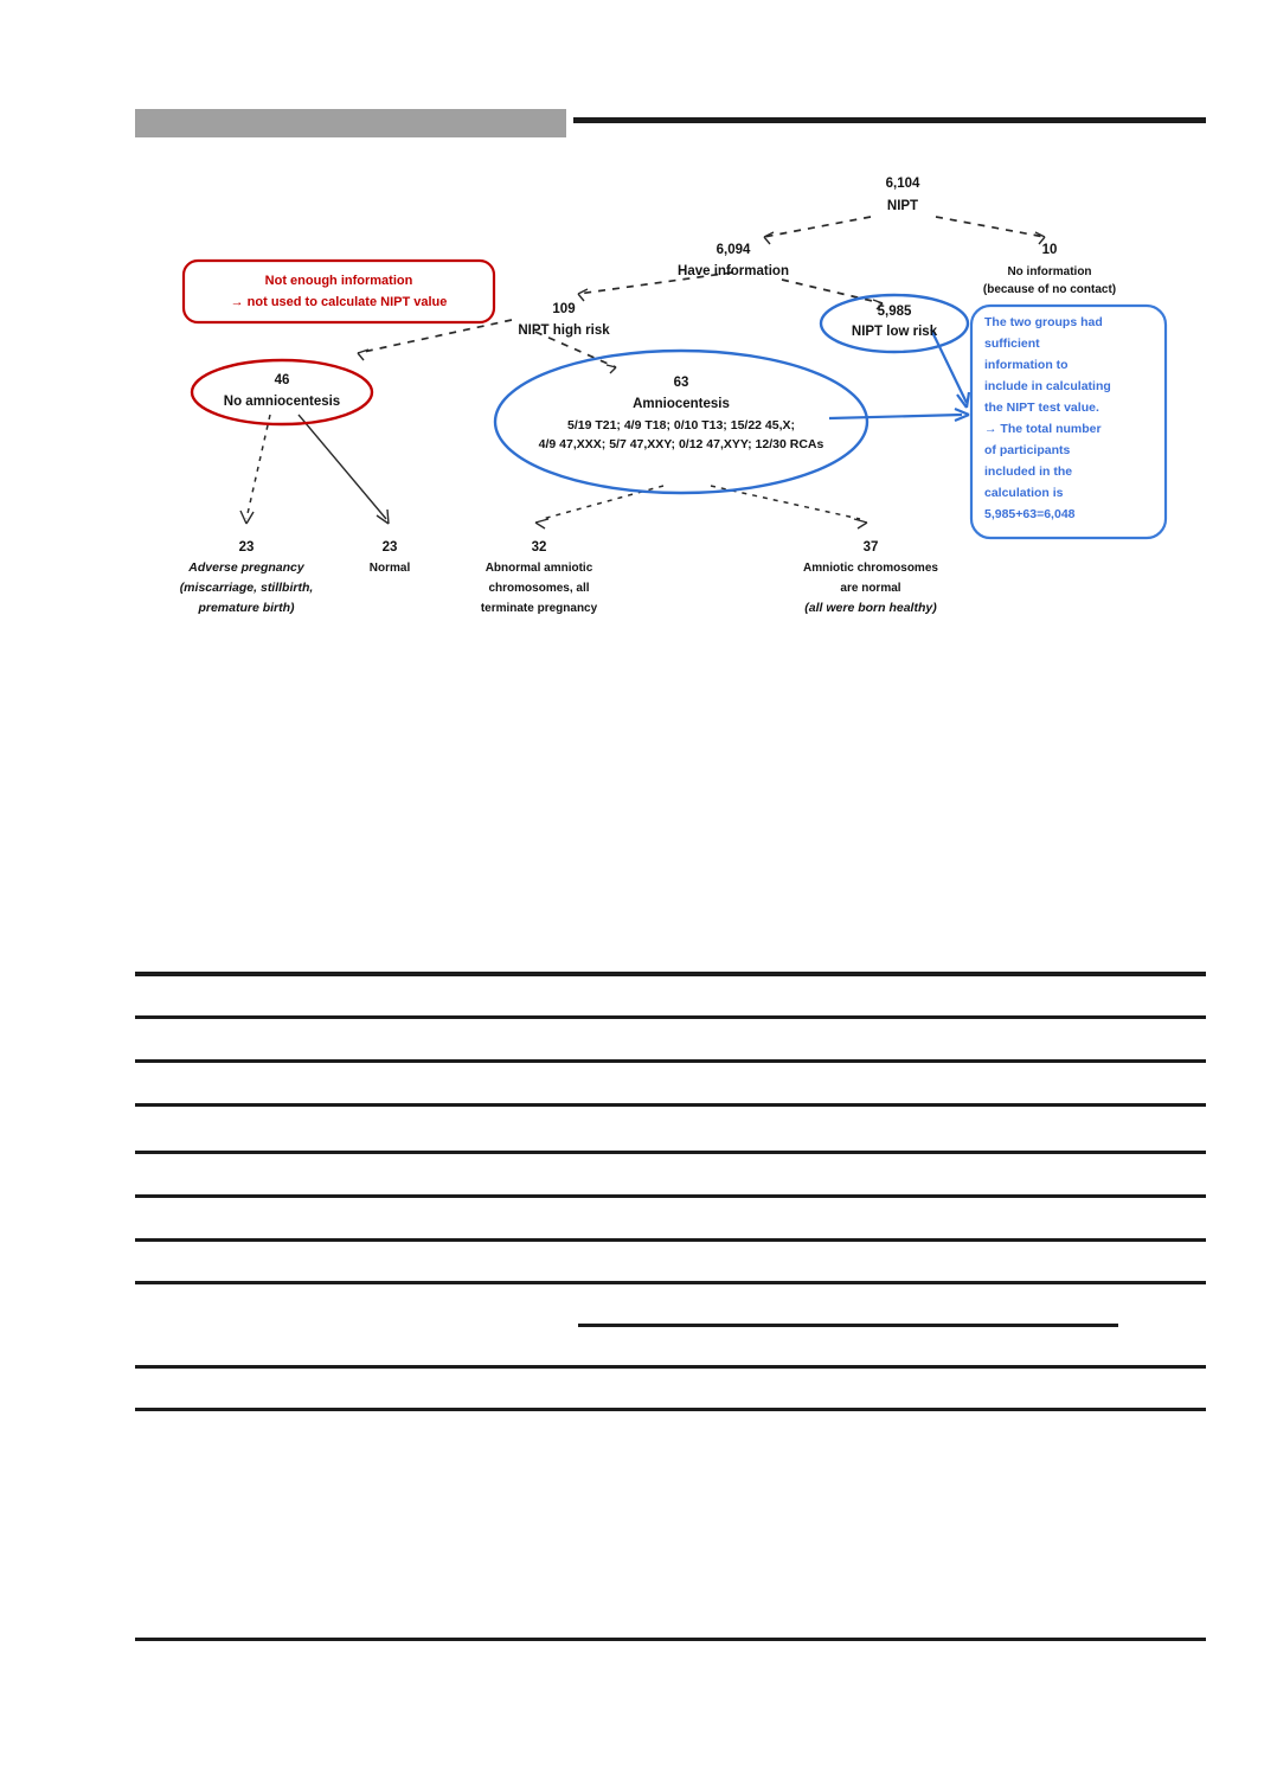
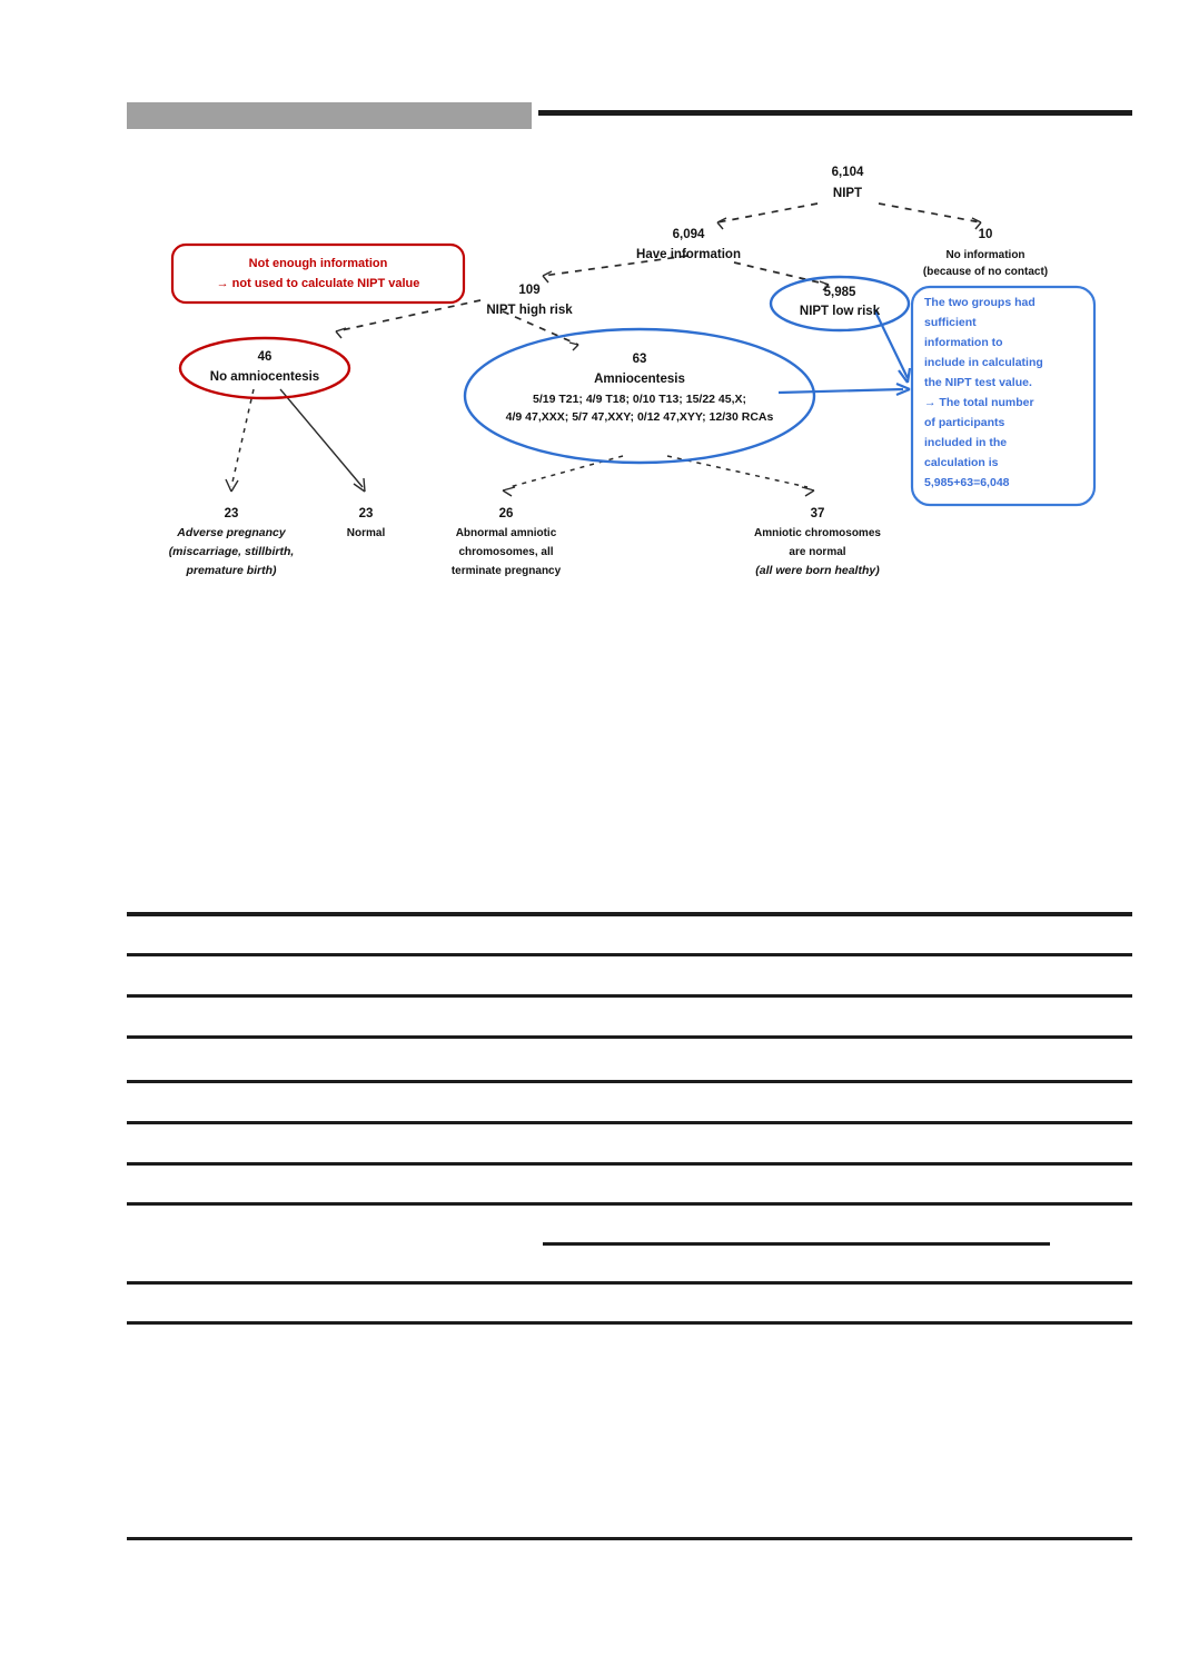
  6,104
  NIPT
  6,094
  Have information
  10
  No information
  (because of no contact)
  109
  NIPT high risk
  5,985
  NIPT low risk
  46
  No amniocentesis
  63
  Amniocentesis
  5/19 T21; 4/9 T18; 0/10 T13; 15/22 45,X;
  4/9 47,XXX; 5/7 47,XXY; 0/12 47,XYY; 12/30 RCAs
  Not enough information
  → not used to calculate NIPT value
  The two groups had
  sufficient
  information to
  include in calculating
  the NIPT test value.
  → The total number
  of participants
  included in the
  calculation is
  5,985+63=6,048
  23
  Adverse pregnancy
  (miscarriage, stillbirth,
  premature birth)
  23
  Normal
- 32
+ 26
  Abnormal amniotic
  chromosomes, all
  terminate pregnancy
  37
  Amniotic chromosomes
  are normal
  (all were born healthy)
